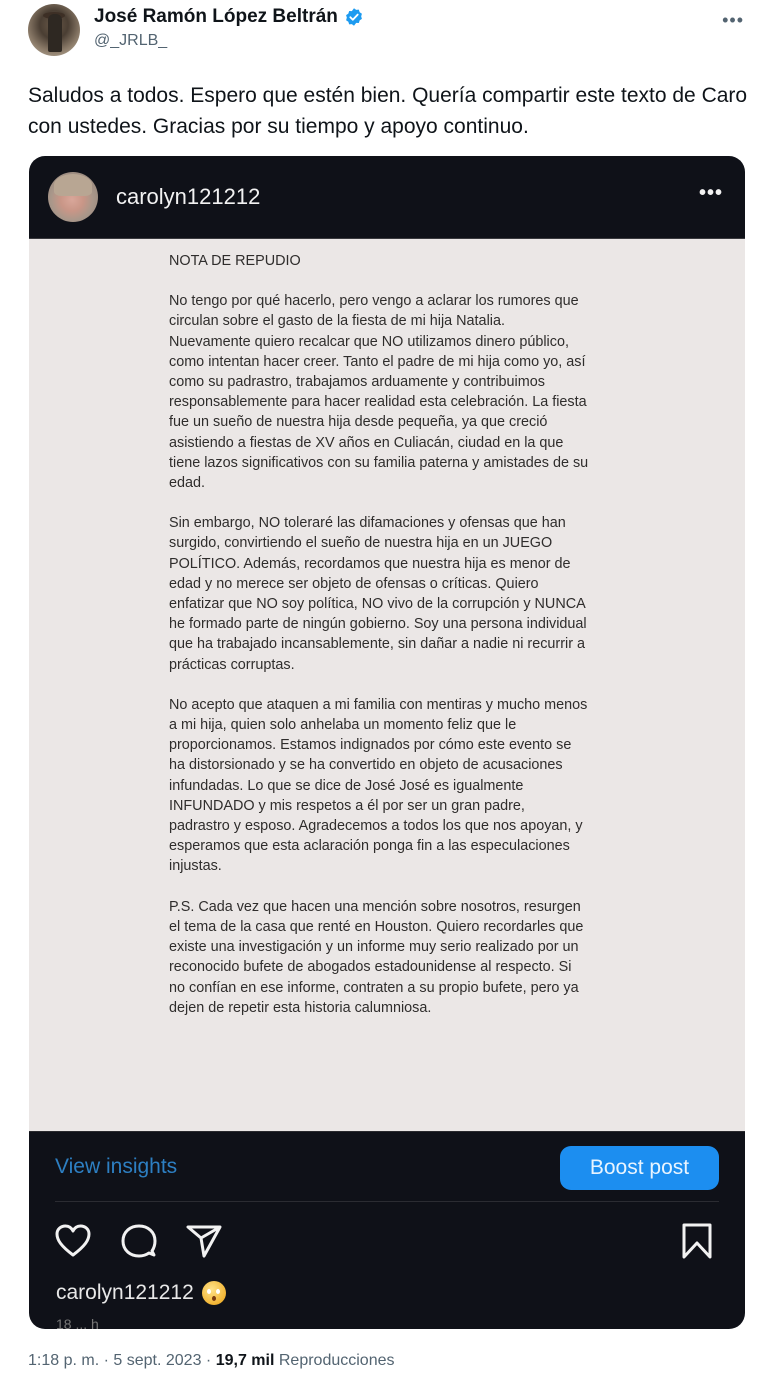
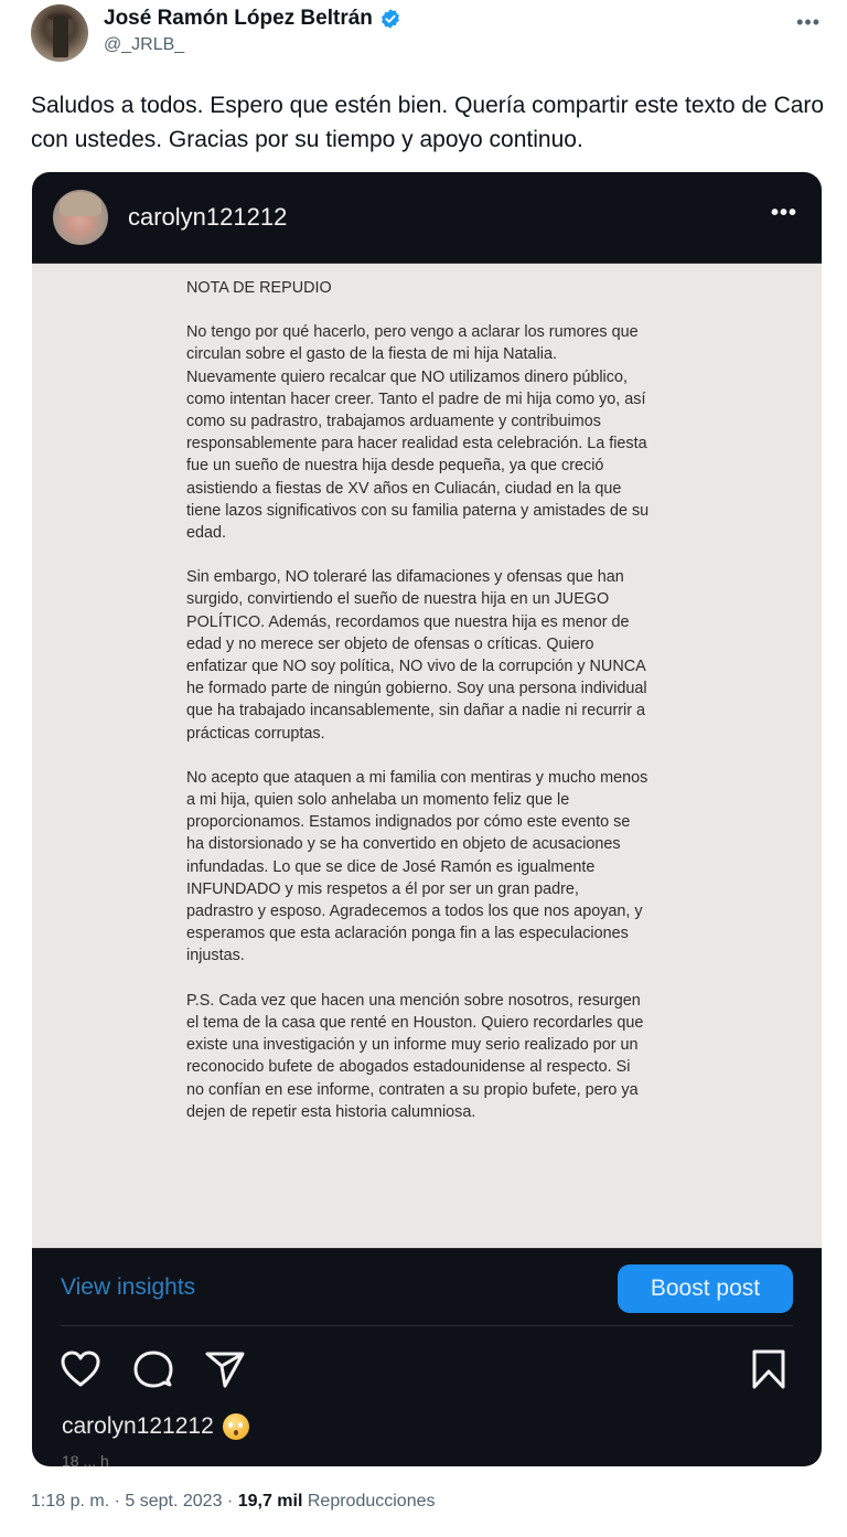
  José Ramón López Beltrán
  @_JRLB_
  •••
  Saludos a todos. Espero que estén bien. Quería compartir este texto de Caro con ustedes. Gracias por su tiempo y apoyo continuo.
  carolyn121212
  •••
  NOTA DE REPUDIO
  No tengo por qué hacerlo, pero vengo a aclarar los rumores que circulan sobre el gasto de la fiesta de mi hija Natalia. Nuevamente quiero recalcar que NO utilizamos dinero público, como intentan hacer creer. Tanto el padre de mi hija como yo, así como su padrastro, trabajamos arduamente y contribuimos responsablemente para hacer realidad esta celebración. La fiesta fue un sueño de nuestra hija desde pequeña, ya que creció asistiendo a fiestas de XV años en Culiacán, ciudad en la que tiene lazos significativos con su familia paterna y amistades de su edad.
  Sin embargo, NO toleraré las difamaciones y ofensas que han surgido, convirtiendo el sueño de nuestra hija en un JUEGO POLÍTICO. Además, recordamos que nuestra hija es menor de edad y no merece ser objeto de ofensas o críticas. Quiero enfatizar que NO soy política, NO vivo de la corrupción y NUNCA he formado parte de ningún gobierno. Soy una persona individual que ha trabajado incansablemente, sin dañar a nadie ni recurrir a prácticas corruptas.
- No acepto que ataquen a mi familia con mentiras y mucho menos a mi hija, quien solo anhelaba un momento feliz que le proporcionamos. Estamos indignados por cómo este evento se ha distorsionado y se ha convertido en objeto de acusaciones infundadas. Lo que se dice de José José es igualmente INFUNDADO y mis respetos a él por ser un gran padre, padrastro y esposo. Agradecemos a todos los que nos apoyan, y esperamos que esta aclaración ponga fin a las especulaciones injustas.
+ No acepto que ataquen a mi familia con mentiras y mucho menos a mi hija, quien solo anhelaba un momento feliz que le proporcionamos. Estamos indignados por cómo este evento se ha distorsionado y se ha convertido en objeto de acusaciones infundadas. Lo que se dice de José Ramón es igualmente INFUNDADO y mis respetos a él por ser un gran padre, padrastro y esposo. Agradecemos a todos los que nos apoyan, y esperamos que esta aclaración ponga fin a las especulaciones injustas.
  P.S. Cada vez que hacen una mención sobre nosotros, resurgen el tema de la casa que renté en Houston. Quiero recordarles que existe una investigación y un informe muy serio realizado por un reconocido bufete de abogados estadounidense al respecto. Si no confían en ese informe, contraten a su propio bufete, pero ya dejen de repetir esta historia calumniosa.
  View insights
  Boost post
  carolyn121212
  18 ... h
  1:18 p. m. · 5 sept. 2023 · 19,7 mil Reproducciones
